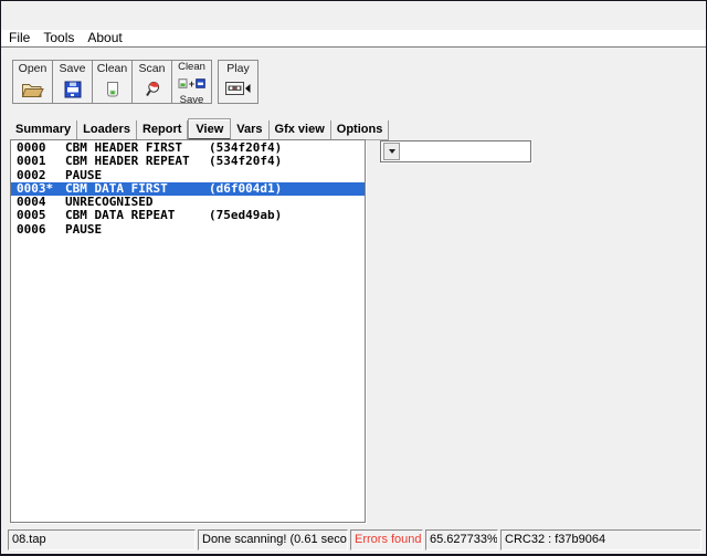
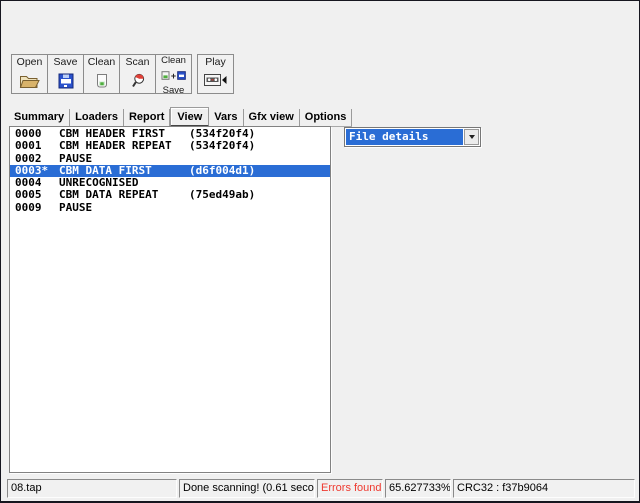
- File
- Tools
- About
  Open
  Save
  Clean
  Scan
  Clean
  +
  Save
  Play
  Summary
  Loaders
  Report
  View
  Vars
  Gfx view
  Options
  0000 CBM HEADER FIRST (534f20f4)
  0001 CBM HEADER REPEAT (534f20f4)
  0002 PAUSE
  0003* CBM DATA FIRST (d6f004d1)
  0004 UNRECOGNISED
  0005 CBM DATA REPEAT (75ed49ab)
- 0006 PAUSE
+ 0009 PAUSE
+ File details
  08.tap
  Done scanning! (0.61 seco
  Errors found
  65.627733%
  CRC32 : f37b9064
